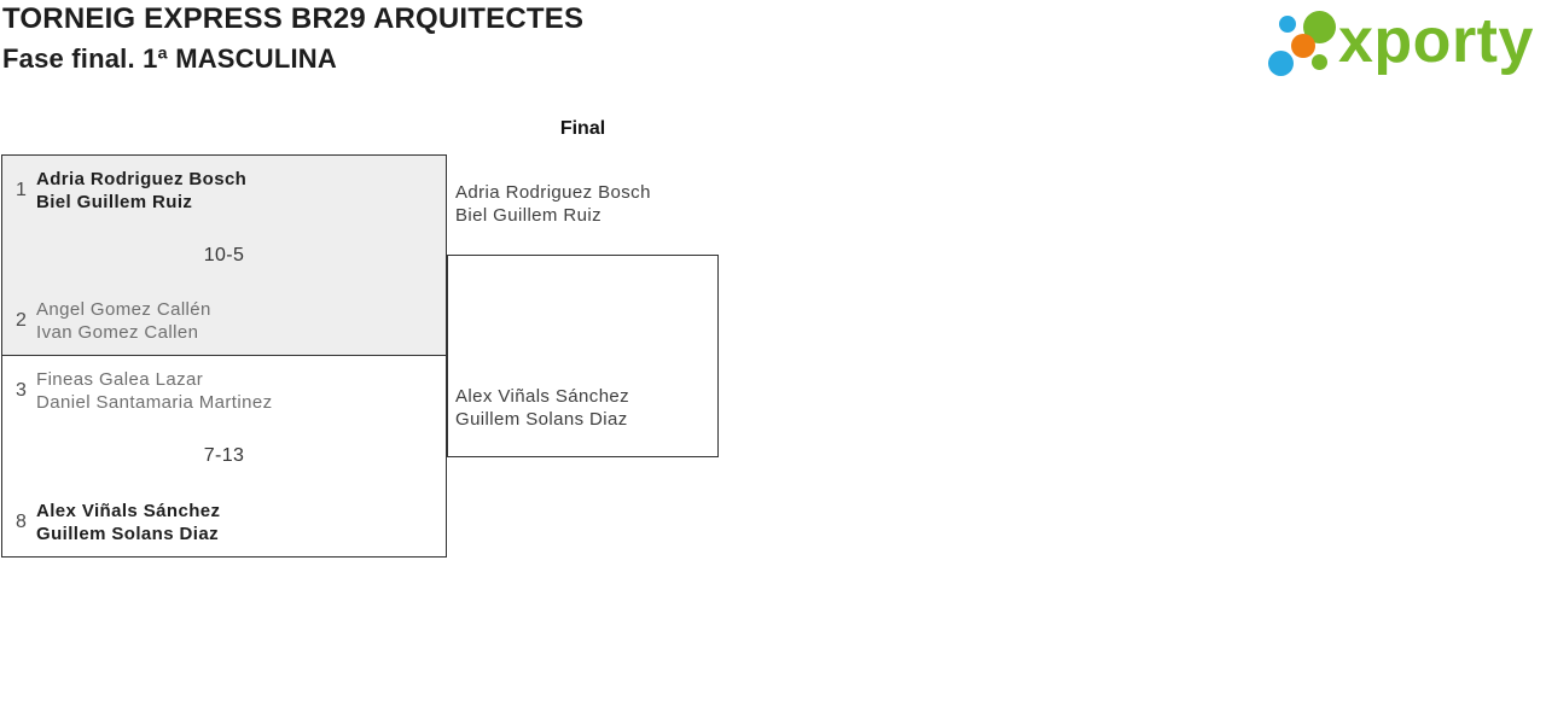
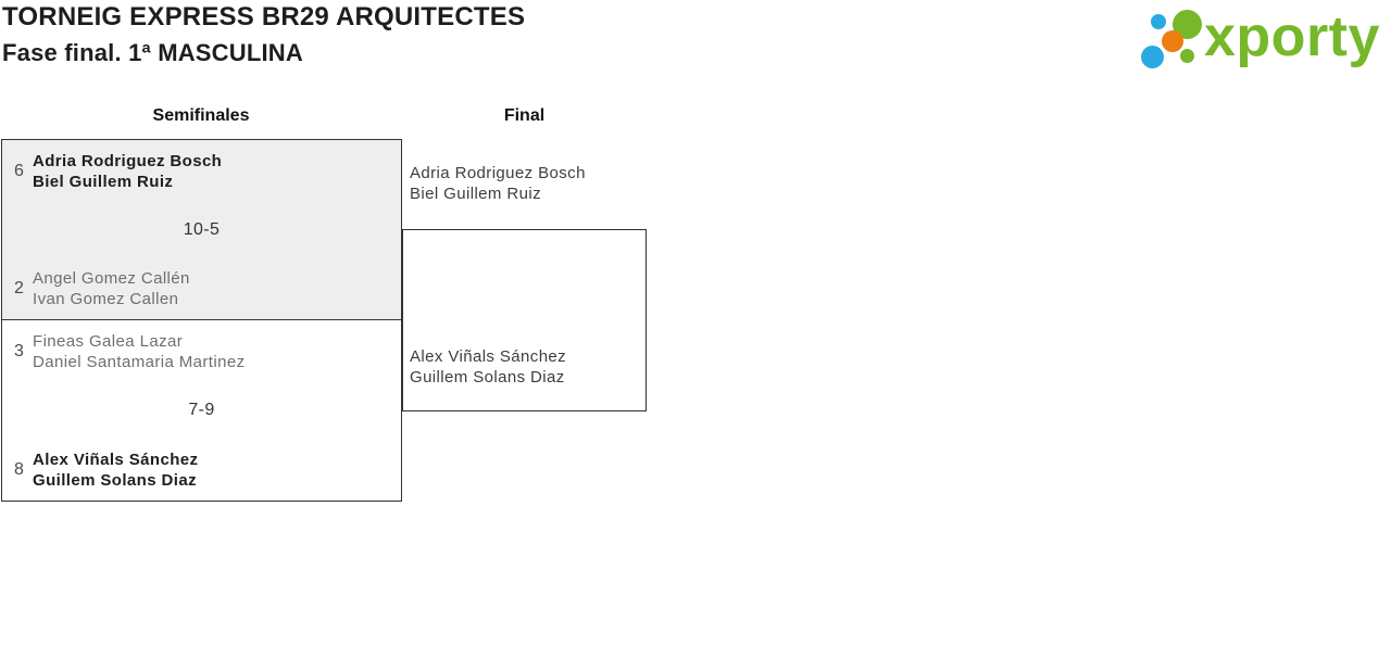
  TORNEIG EXPRESS BR29 ARQUITECTES
  Fase final. 1ª MASCULINA
  xporty
+ Semifinales
  Final
- 1
+ 6
  Adria Rodriguez Bosch
  Biel Guillem Ruiz
  10-5
  2
  Angel Gomez Callén
  Ivan Gomez Callen
  3
  Fineas Galea Lazar
  Daniel Santamaria Martinez
- 7-13
+ 7-9
  8
  Alex Viñals Sánchez
  Guillem Solans Diaz
  Adria Rodriguez Bosch
  Biel Guillem Ruiz
  Alex Viñals Sánchez
  Guillem Solans Diaz
